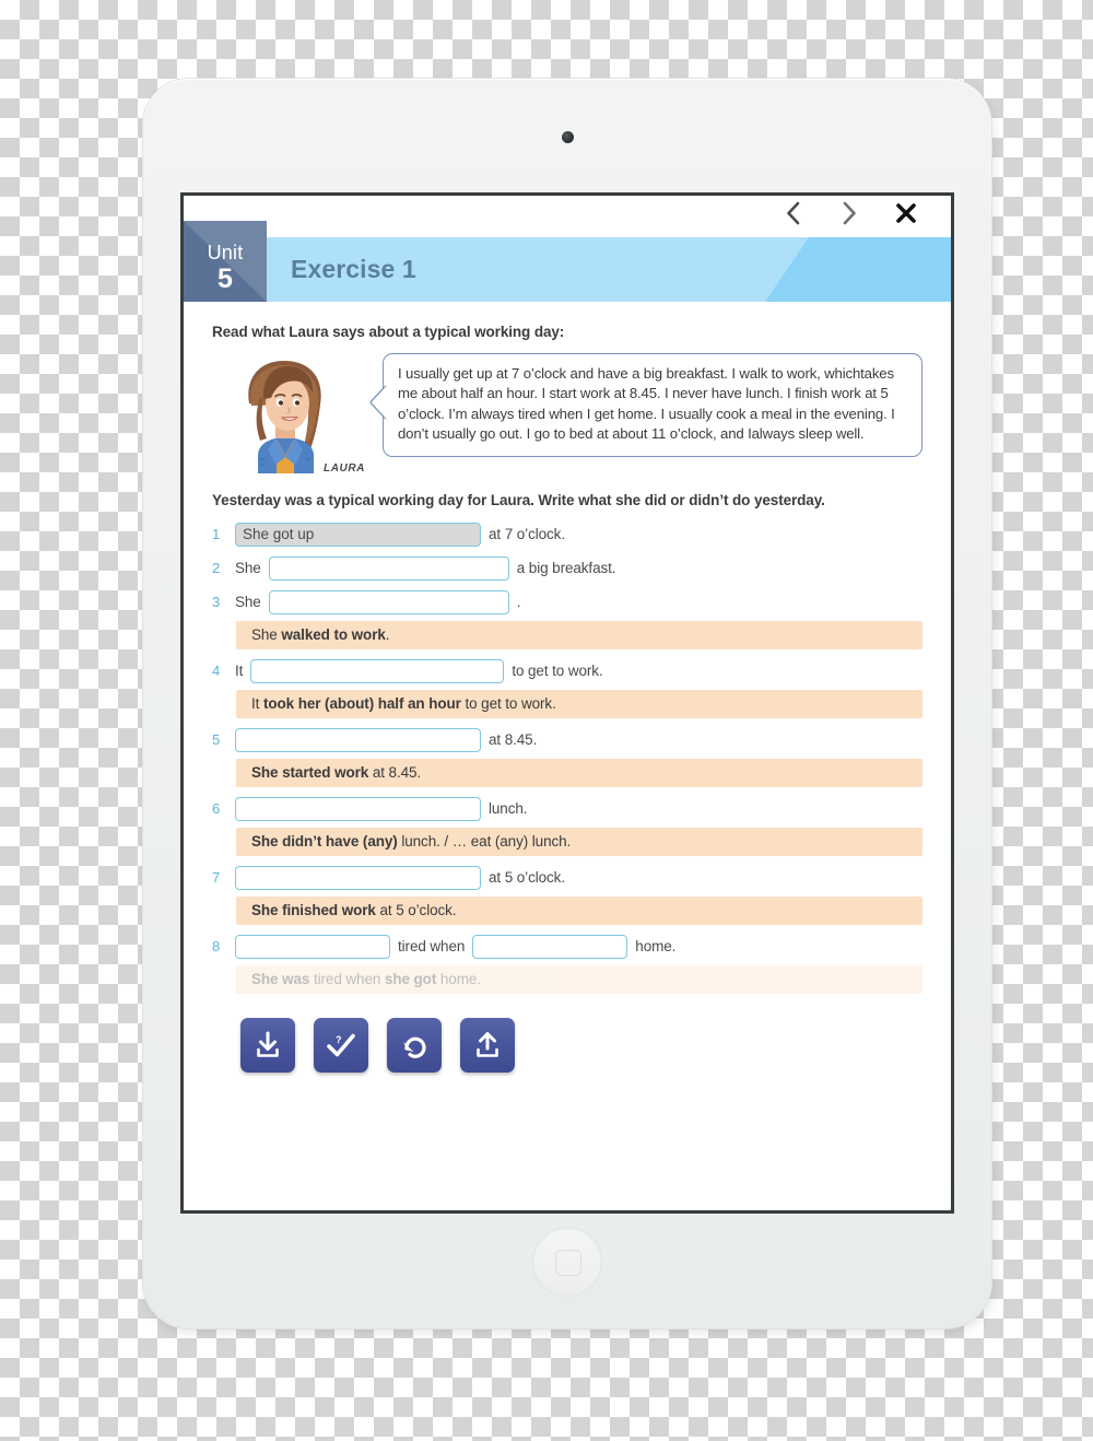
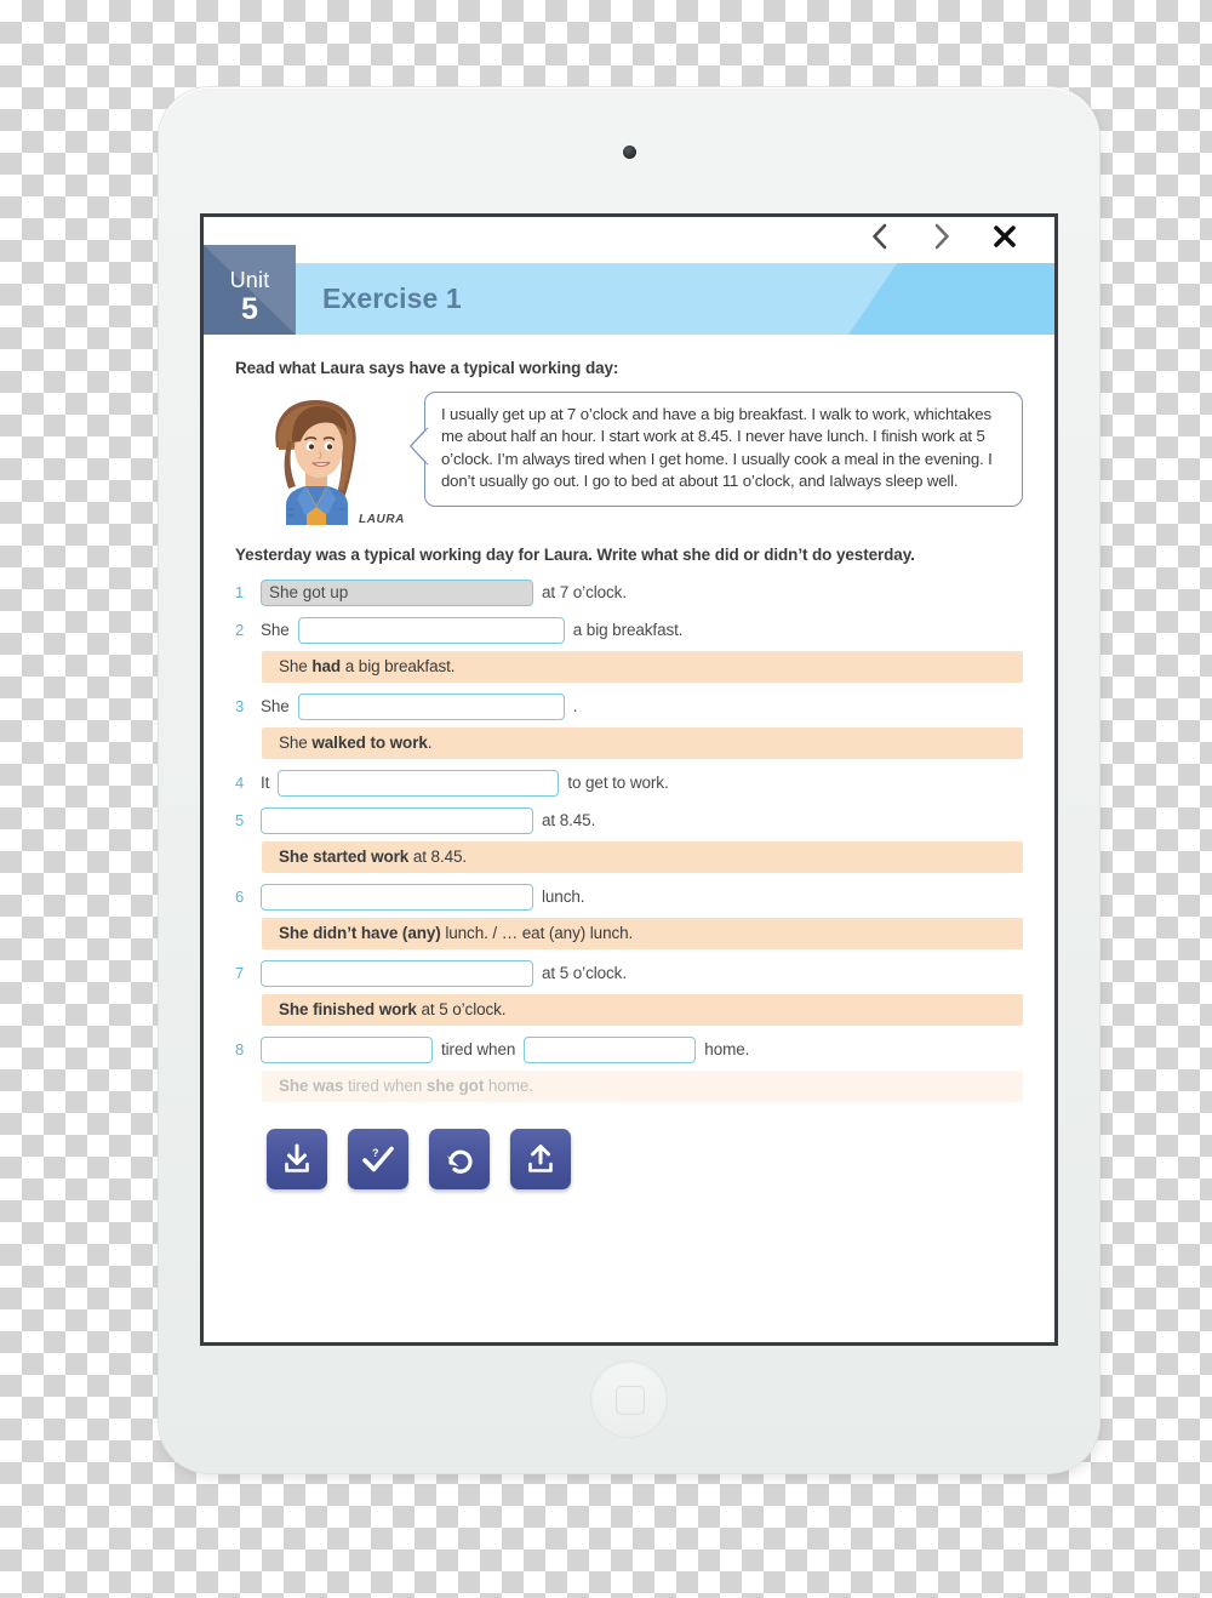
  Unit
  5
  Exercise 1
- Read what Laura says about a typical working day:
+ Read what Laura says have a typical working day:
  LAURA
  I usually get up at 7 o’clock and have a big breakfast. I walk to work, whichtakes me about half an hour. I start work at 8.45. I never have lunch. I finish work at 5 o’clock. I’m always tired when I get home. I usually cook a meal in the evening. I don’t usually go out. I go to bed at about 11 o’clock, and Ialways sleep well.
  Yesterday was a typical working day for Laura. Write what she did or didn’t do yesterday.
  1
  She got up
  at 7 o’clock.
  2
  She
  a big breakfast.
+ She had a big breakfast.
  3
  She
  .
  She walked to work.
  4
  It
  to get to work.
- It took her (about) half an hour to get to work.
  5
  at 8.45.
  She started work at 8.45.
  6
  lunch.
  She didn’t have (any) lunch. / … eat (any) lunch.
  7
  at 5 o’clock.
  She finished work at 5 o’clock.
  8
  tired when
  home.
  She was tired when she got home.
  ?
